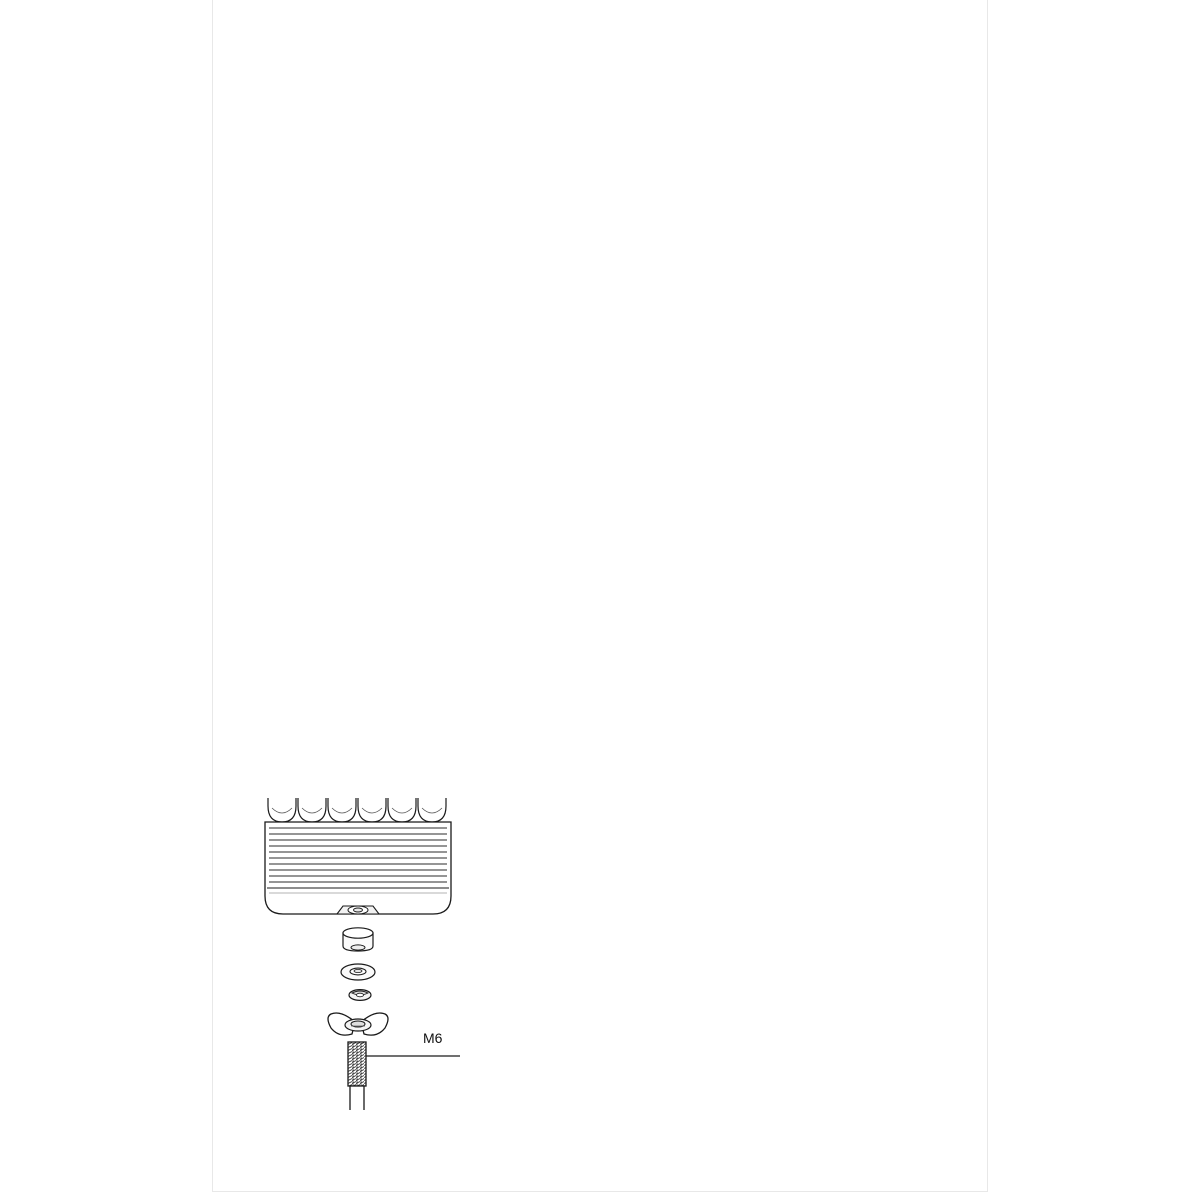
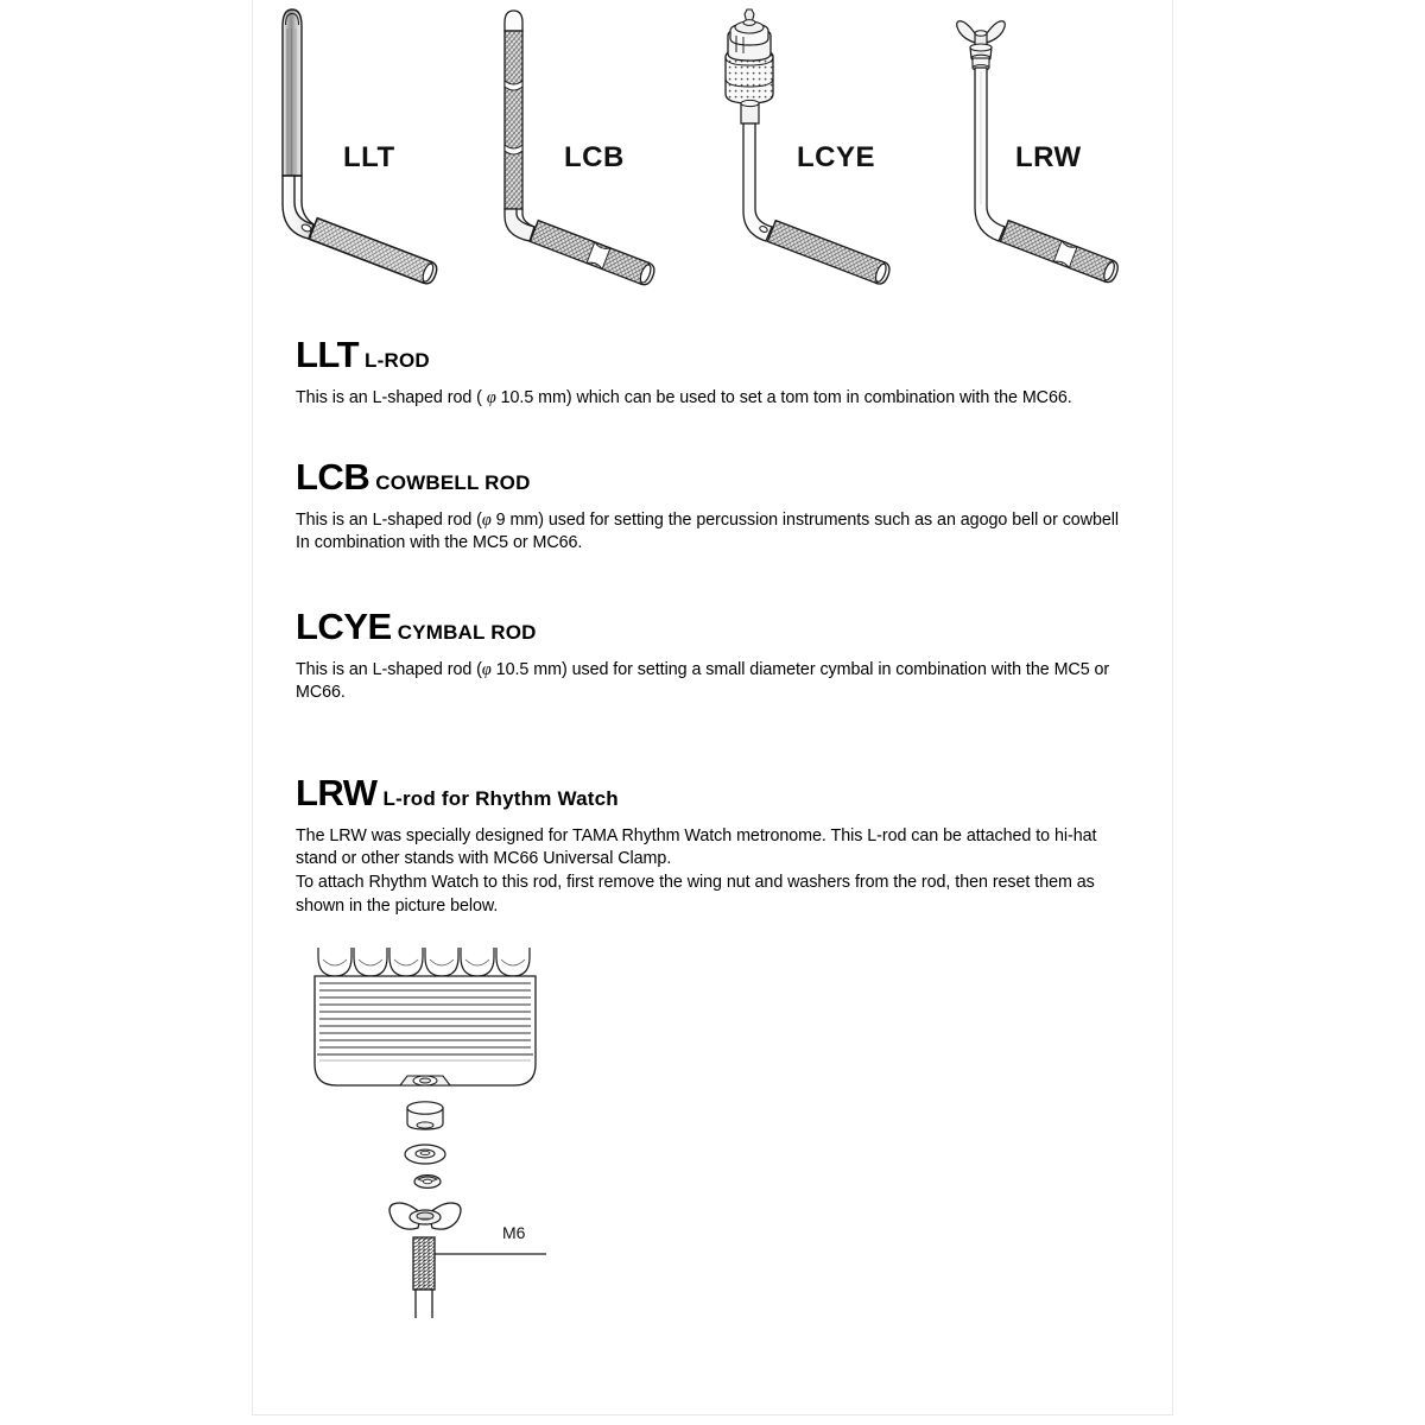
+ LLT
+ LCB
+ LCYE
+ LRW
+ LLT L-ROD
+ This is an L-shaped rod ( φ 10.5 mm) which can be used to set a tom tom in combination with the MC66.
+ LCB COWBELL ROD
+ This is an L-shaped rod (φ 9 mm) used for setting the percussion instruments such as an agogo bell or cowbell In combination with the MC5 or MC66.
+ LCYE CYMBAL ROD
+ This is an L-shaped rod (φ 10.5 mm) used for setting a small diameter cymbal in combination with the MC5 or MC66.
+ LRW L-rod for Rhythm Watch
+ The LRW was specially designed for TAMA Rhythm Watch metronome. This L-rod can be attached to hi-hat stand or other stands with MC66 Universal Clamp.
+ To attach Rhythm Watch to this rod, first remove the wing nut and washers from the rod, then reset them as shown in the picture below.
  M6
